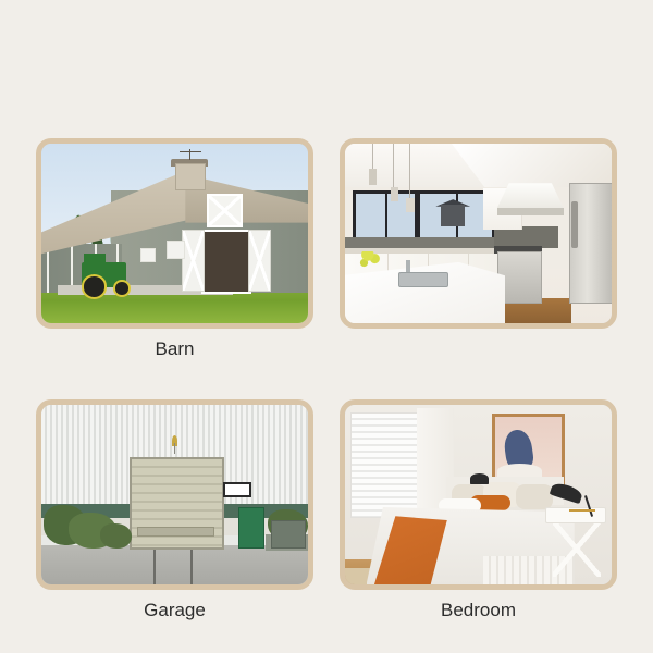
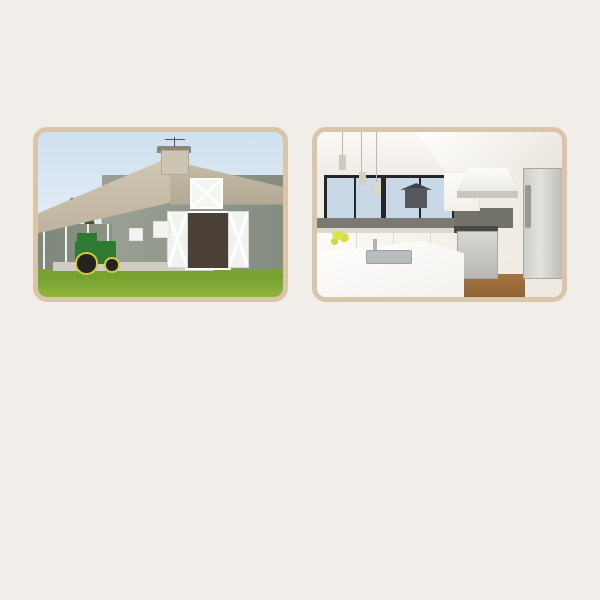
- Barn
- Garage
- Bedroom
